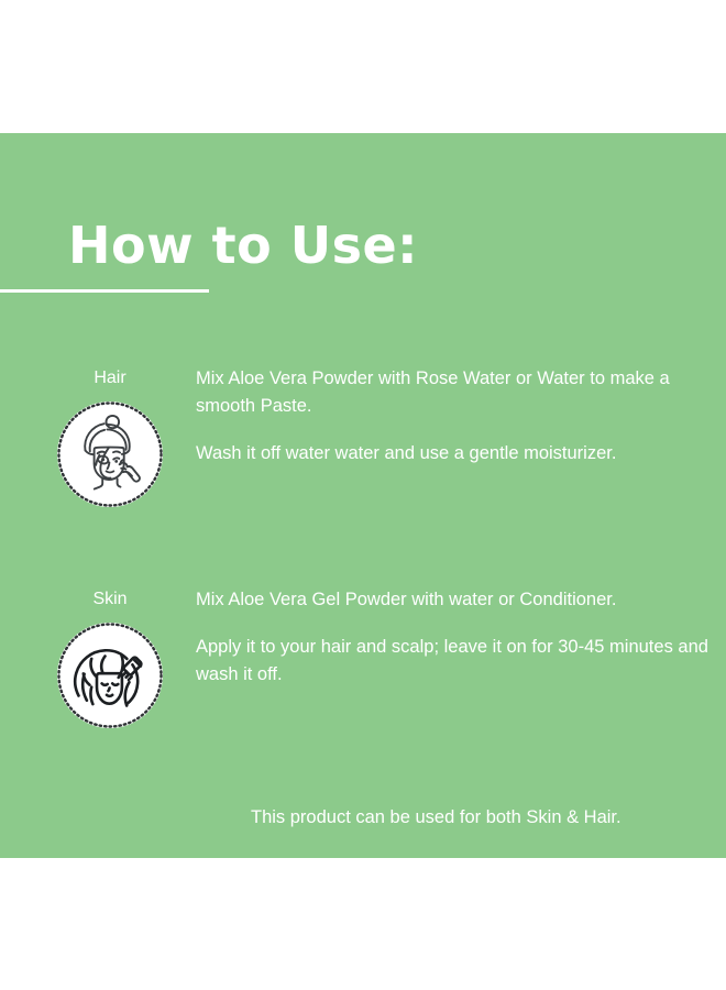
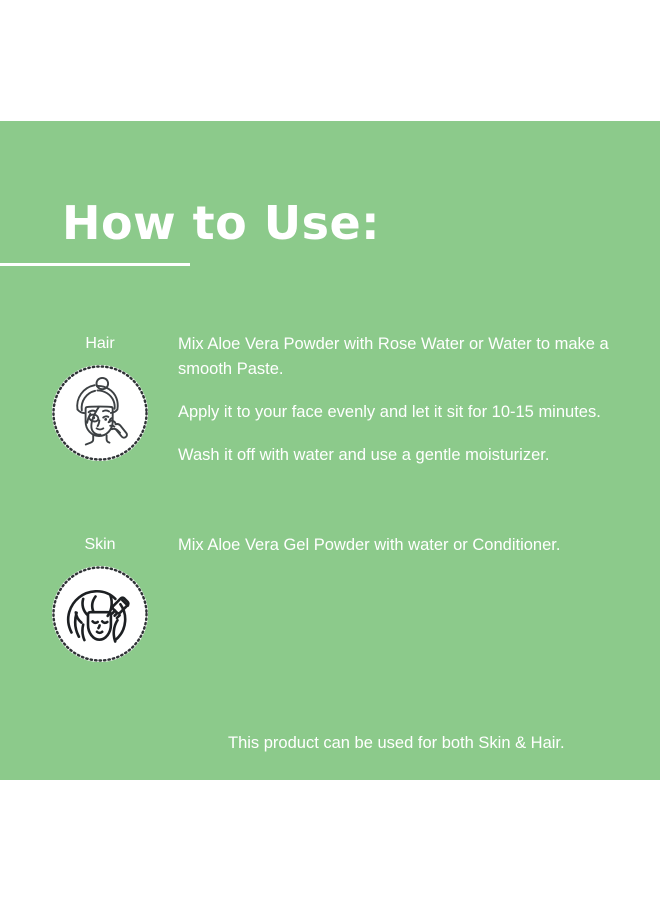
  How to Use:
  Hair
  Mix Aloe Vera Powder with Rose Water or Water to make a smooth Paste.
+ Apply it to your face evenly and let it sit for 10-15 minutes.
- Wash it off water water and use a gentle moisturizer.
+ Wash it off with water and use a gentle moisturizer.
  Skin
  Mix Aloe Vera Gel Powder with water or Conditioner.
- Apply it to your hair and scalp; leave it on for 30-45 minutes and wash it off.
  This product can be used for both Skin & Hair.
